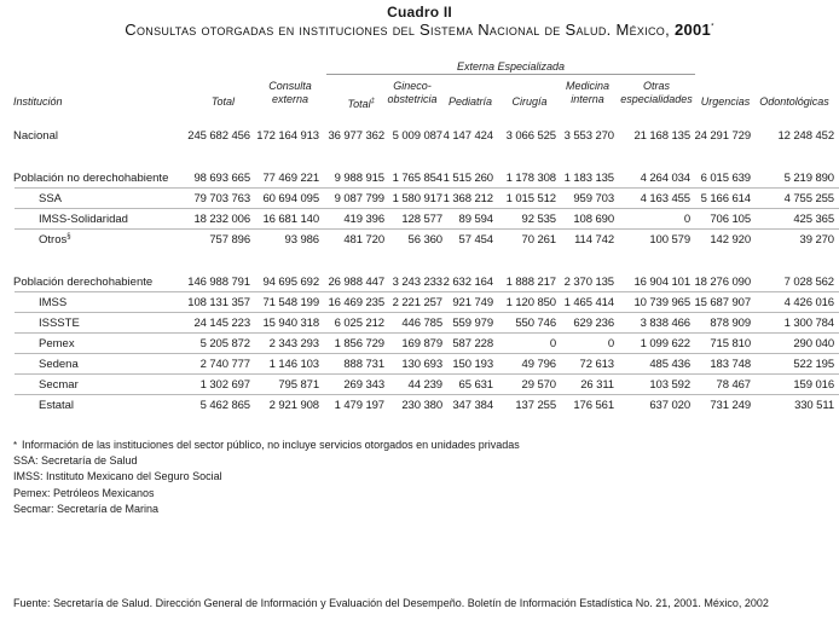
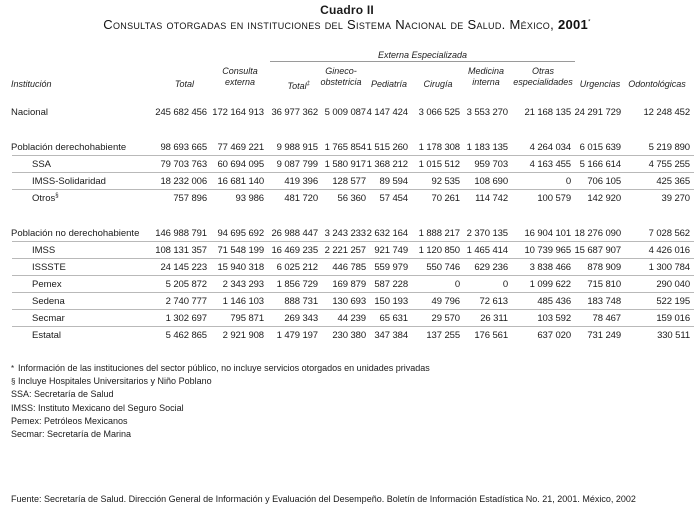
  Cuadro II
  Consultas otorgadas en instituciones del Sistema Nacional de Salud. México, 2001
  Externa Especializada
  Institución
  Total
  Consulta
  externa
  Total
  Gineco-
  obstetricia
  Pediatría
  Cirugía
  Medicina
  interna
  Otras
  especialidades
  Urgencias
  Odontológicas
  Nacional
  245 682 456
  172 164 913
  36 977 362
  5 009 087
  4 147 424
  3 066 525
  3 553 270
  21 168 135
  24 291 729
  12 248 452
- Población no derechohabiente
+ Población derechohabiente
  98 693 665
  77 469 221
  9 988 915
  1 765 854
  1 515 260
  1 178 308
  1 183 135
  4 264 034
  6 015 639
  5 219 890
  SSA
  79 703 763
  60 694 095
  9 087 799
  1 580 917
  1 368 212
  1 015 512
  959 703
  4 163 455
  5 166 614
  4 755 255
  IMSS-Solidaridad
  18 232 006
  16 681 140
  419 396
  128 577
  89 594
  92 535
  108 690
  0
  706 105
  425 365
  Otros
  757 896
  93 986
  481 720
  56 360
  57 454
  70 261
  114 742
  100 579
  142 920
  39 270
- Población derechohabiente
+ Población no derechohabiente
  146 988 791
  94 695 692
  26 988 447
  3 243 233
  2 632 164
  1 888 217
  2 370 135
  16 904 101
  18 276 090
  7 028 562
  IMSS
  108 131 357
  71 548 199
  16 469 235
  2 221 257
  921 749
  1 120 850
  1 465 414
  10 739 965
  15 687 907
  4 426 016
  ISSSTE
  24 145 223
  15 940 318
  6 025 212
  446 785
  559 979
  550 746
  629 236
  3 838 466
  878 909
  1 300 784
  Pemex
  5 205 872
  2 343 293
  1 856 729
  169 879
  587 228
  0
  0
  1 099 622
  715 810
  290 040
  Sedena
  2 740 777
  1 146 103
  888 731
  130 693
  150 193
  49 796
  72 613
  485 436
  183 748
  522 195
  Secmar
  1 302 697
  795 871
  269 343
  44 239
  65 631
  29 570
  26 311
  103 592
  78 467
  159 016
  Estatal
  5 462 865
  2 921 908
  1 479 197
  230 380
  347 384
  137 255
  176 561
  637 020
  731 249
  330 511
  * Información de las instituciones del sector público, no incluye servicios otorgados en unidades privadas
+ § Incluye Hospitales Universitarios y Niño Poblano
  SSA: Secretaría de Salud
  IMSS: Instituto Mexicano del Seguro Social
  Pemex: Petróleos Mexicanos
  Secmar: Secretaría de Marina
  Fuente: Secretaría de Salud. Dirección General de Información y Evaluación del Desempeño. Boletín de Información Estadística No. 21, 2001. México, 2002
